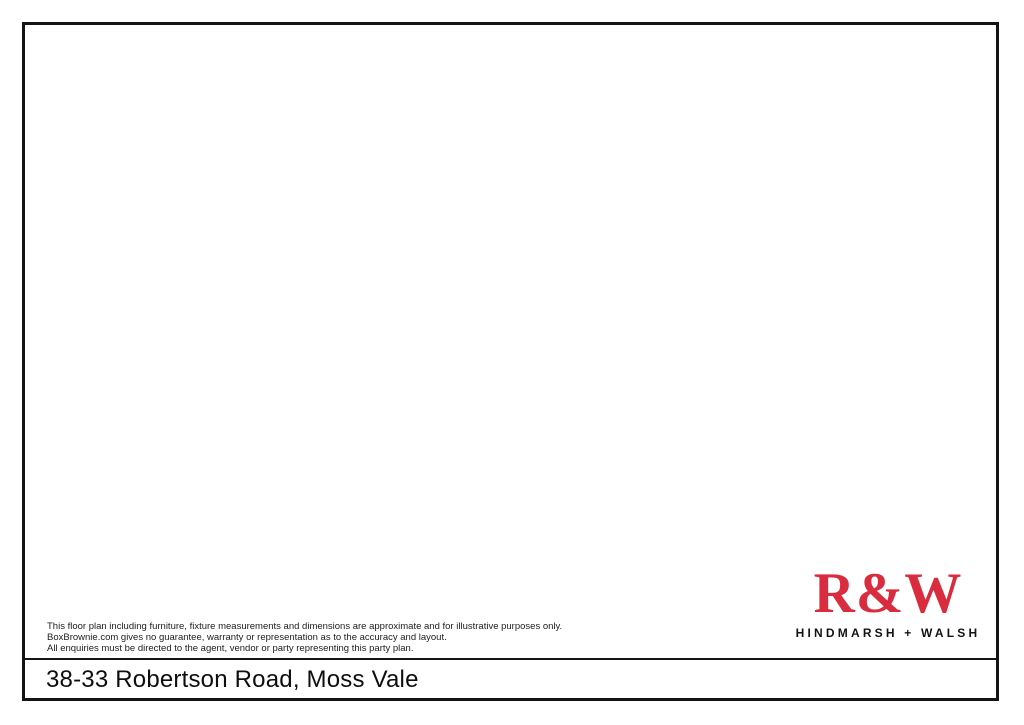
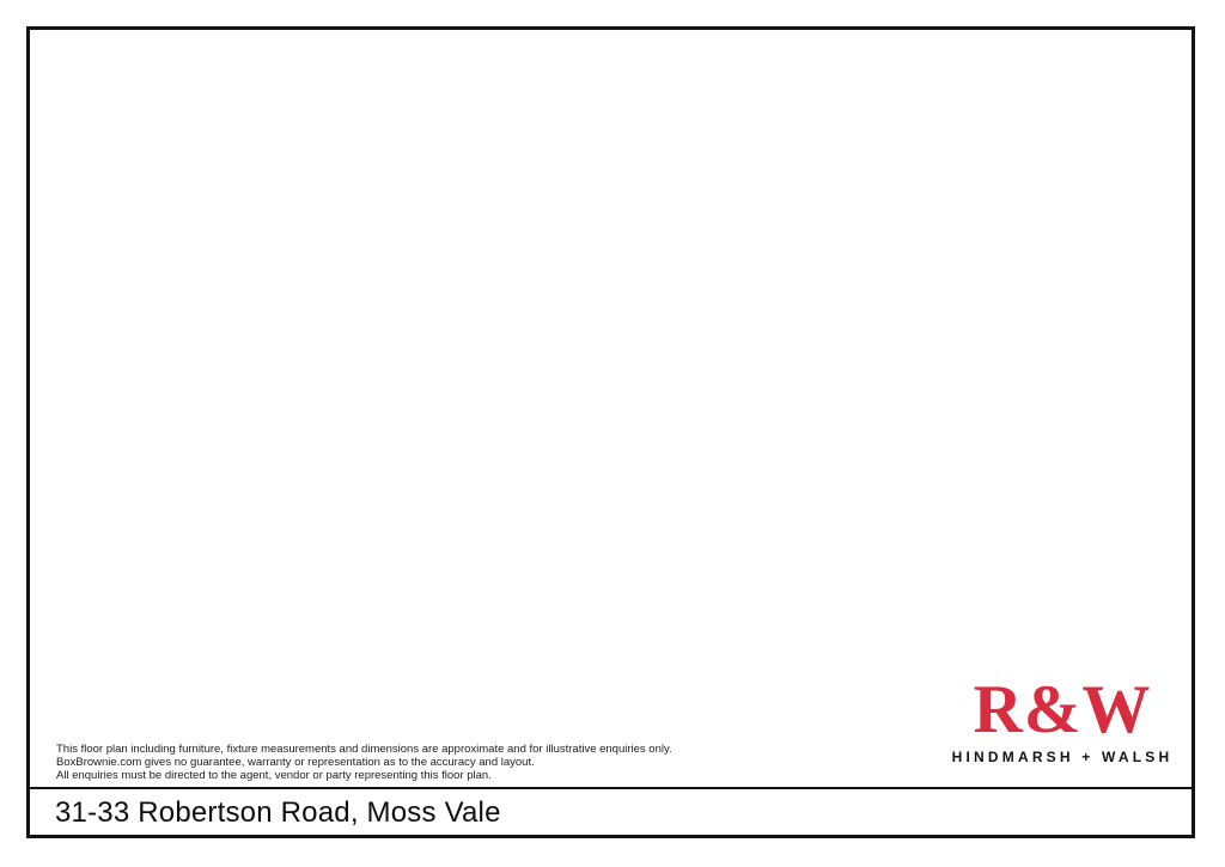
- This floor plan including furniture, fixture measurements and dimensions are approximate and for illustrative purposes only.
+ This floor plan including furniture, fixture measurements and dimensions are approximate and for illustrative enquiries only.
  BoxBrownie.com gives no guarantee, warranty or representation as to the accuracy and layout.
- All enquiries must be directed to the agent, vendor or party representing this party plan.
+ All enquiries must be directed to the agent, vendor or party representing this floor plan.
  R&W
  HINDMARSH + WALSH
- 38-33 Robertson Road, Moss Vale
+ 31-33 Robertson Road, Moss Vale
